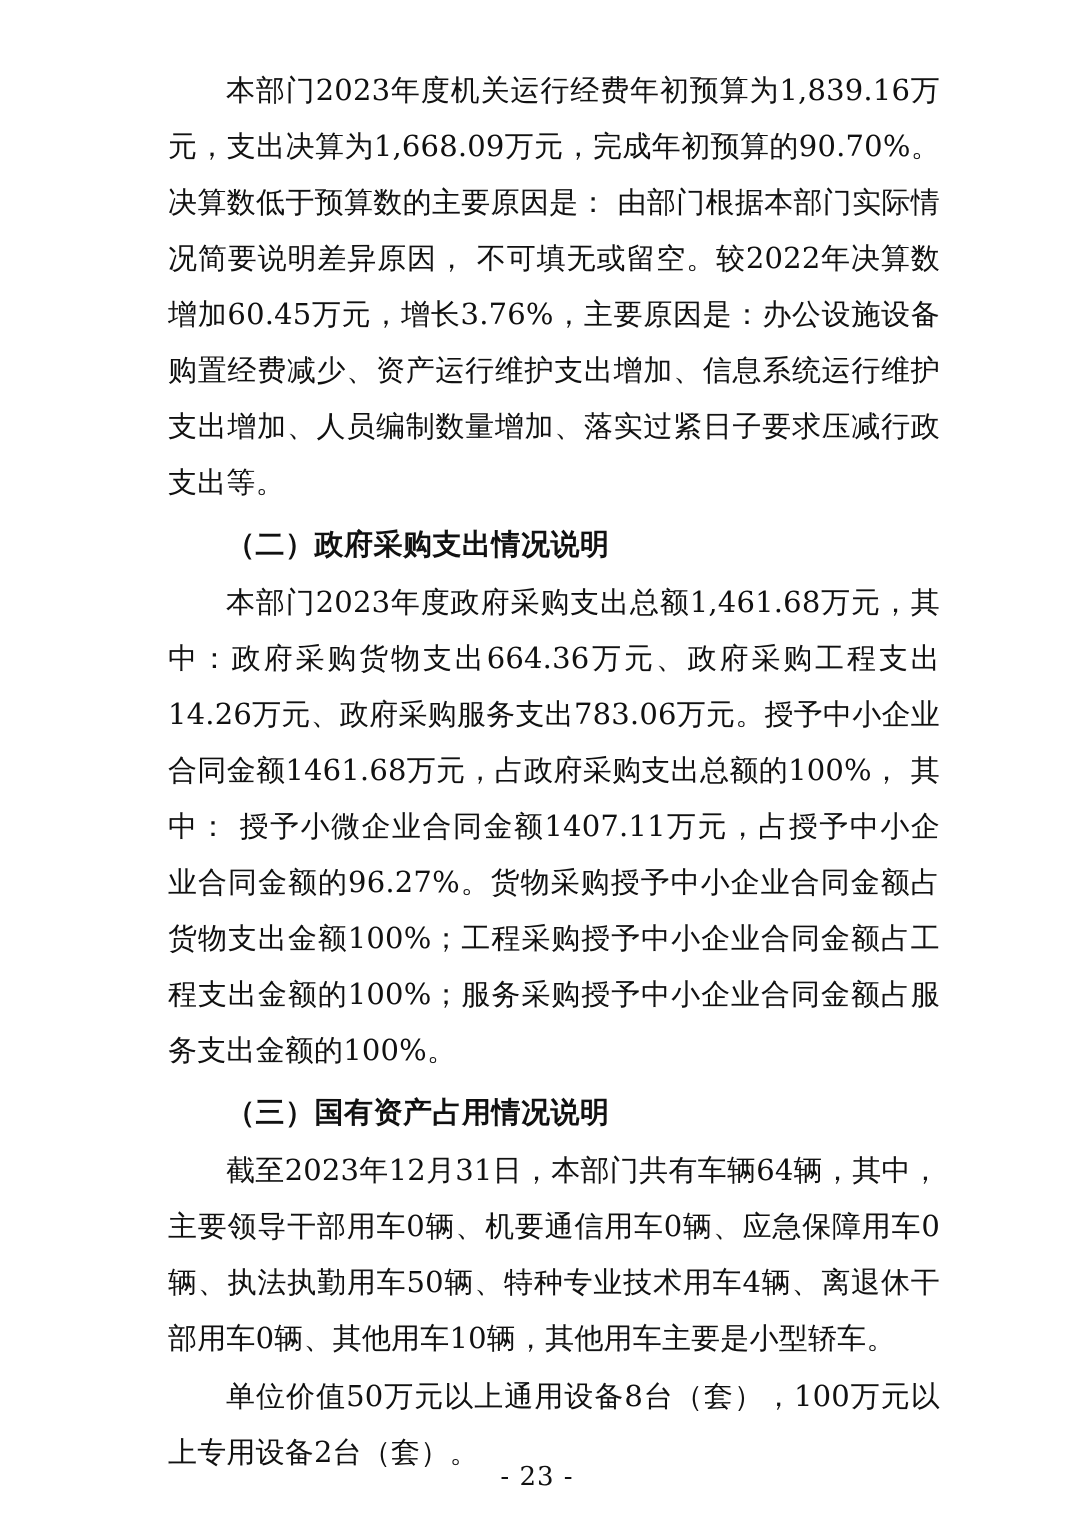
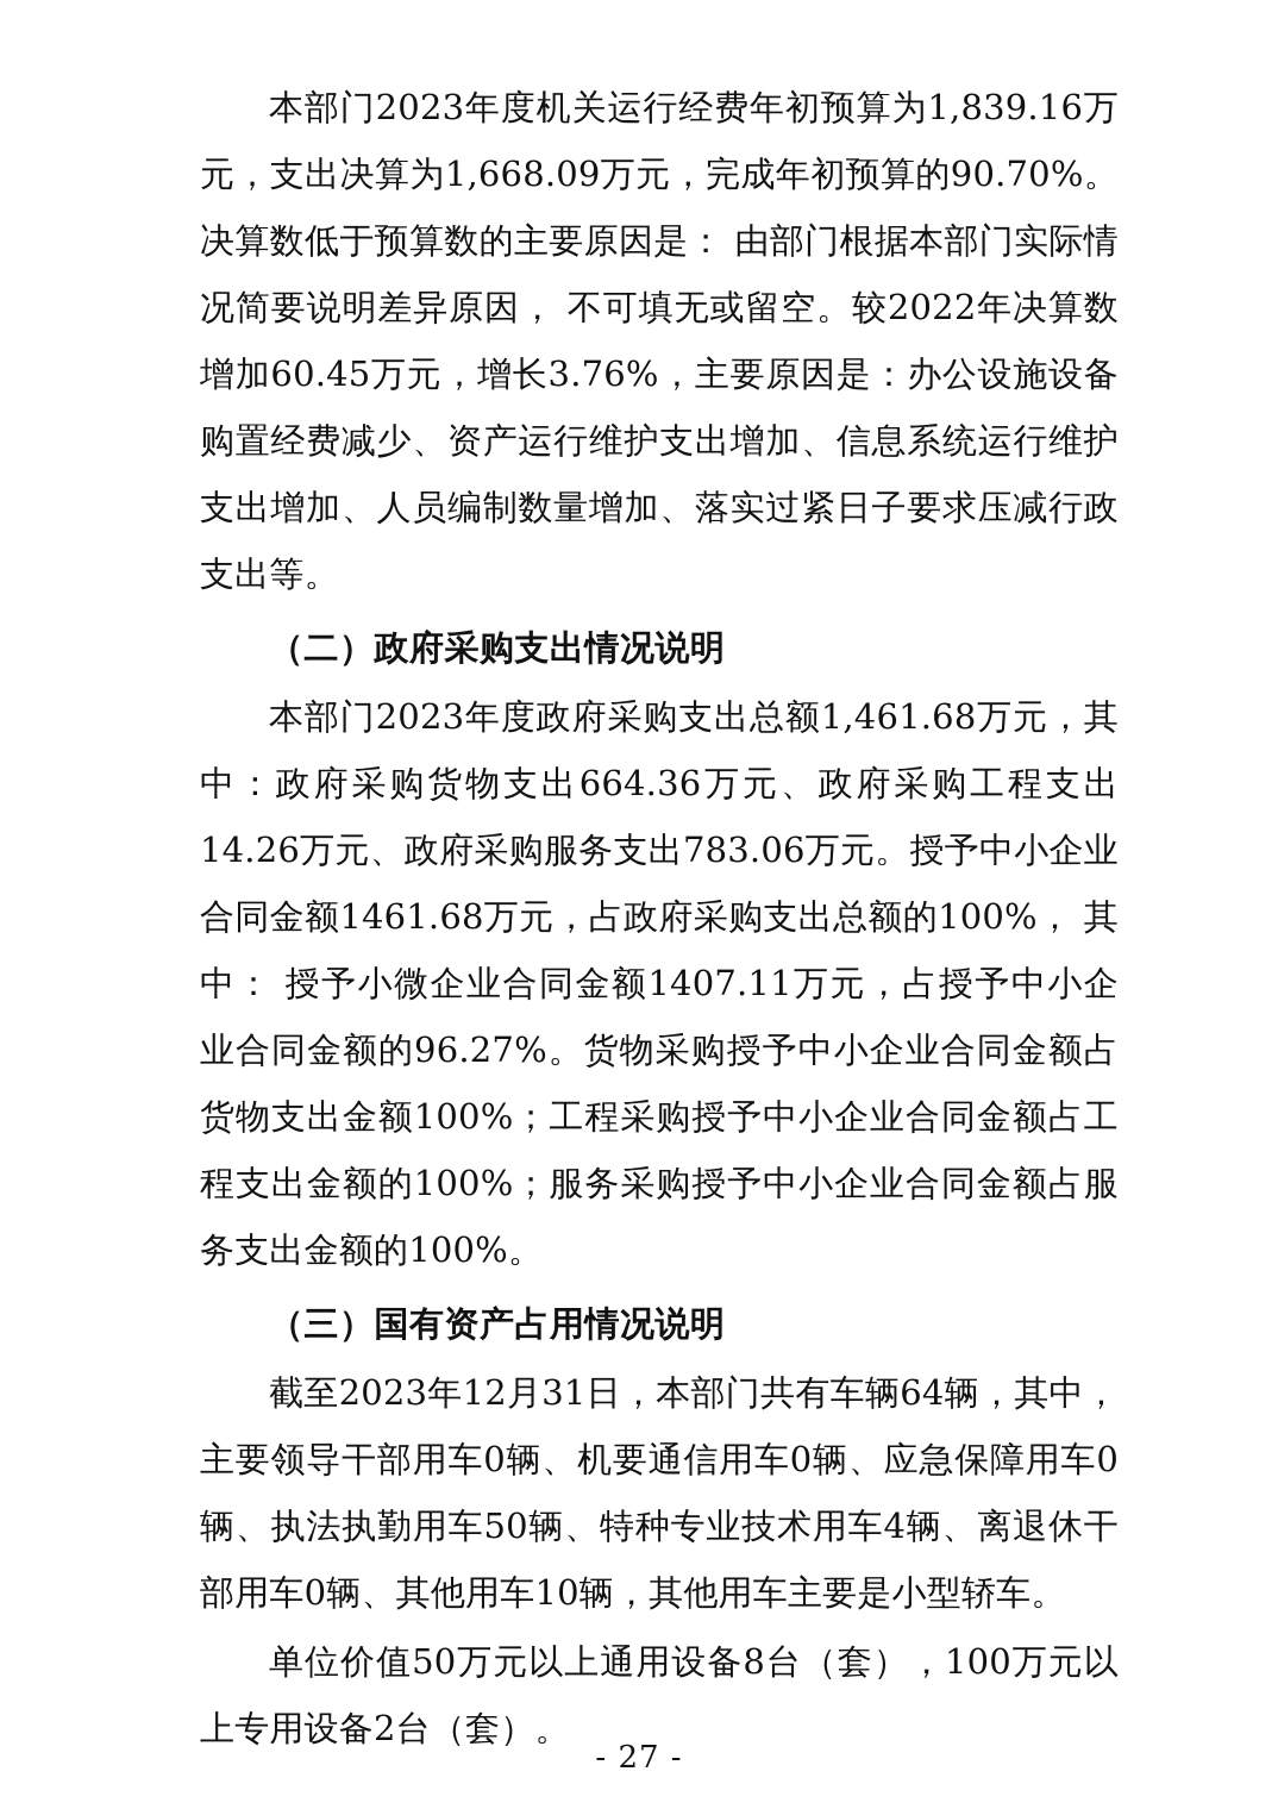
  本部门2023年度机关运行经费年初预算为1,839.16万元，支出决算为1,668.09万元，完成年初预算的90.70%。决算数低于预算数的主要原因是： 由部门根据本部门实际情况简要说明差异原因， 不可填无或留空。较2022年决算数增加60.45万元，增长3.76%，主要原因是：办公设施设备购置经费减少、资产运行维护支出增加、信息系统运行维护支出增加、人员编制数量增加、落实过紧日子要求压减行政支出等。
  （二）政府采购支出情况说明
  本部门2023年度政府采购支出总额1,461.68万元，其中：政府采购货物支出664.36万元、政府采购工程支出14.26万元、政府采购服务支出783.06万元。授予中小企业合同金额1461.68万元，占政府采购支出总额的100%， 其中： 授予小微企业合同金额1407.11万元，占授予中小企业合同金额的96.27%。货物采购授予中小企业合同金额占货物支出金额100%；工程采购授予中小企业合同金额占工程支出金额的100%；服务采购授予中小企业合同金额占服务支出金额的100%。
  （三）国有资产占用情况说明
  截至2023年12月31日，本部门共有车辆64辆，其中，主要领导干部用车0辆、机要通信用车0辆、应急保障用车0辆、执法执勤用车50辆、特种专业技术用车4辆、离退休干部用车0辆、其他用车10辆，其他用车主要是小型轿车。
  单位价值50万元以上通用设备8台（套），100万元以上专用设备2台（套）。
- - 23 -
+ - 27 -
